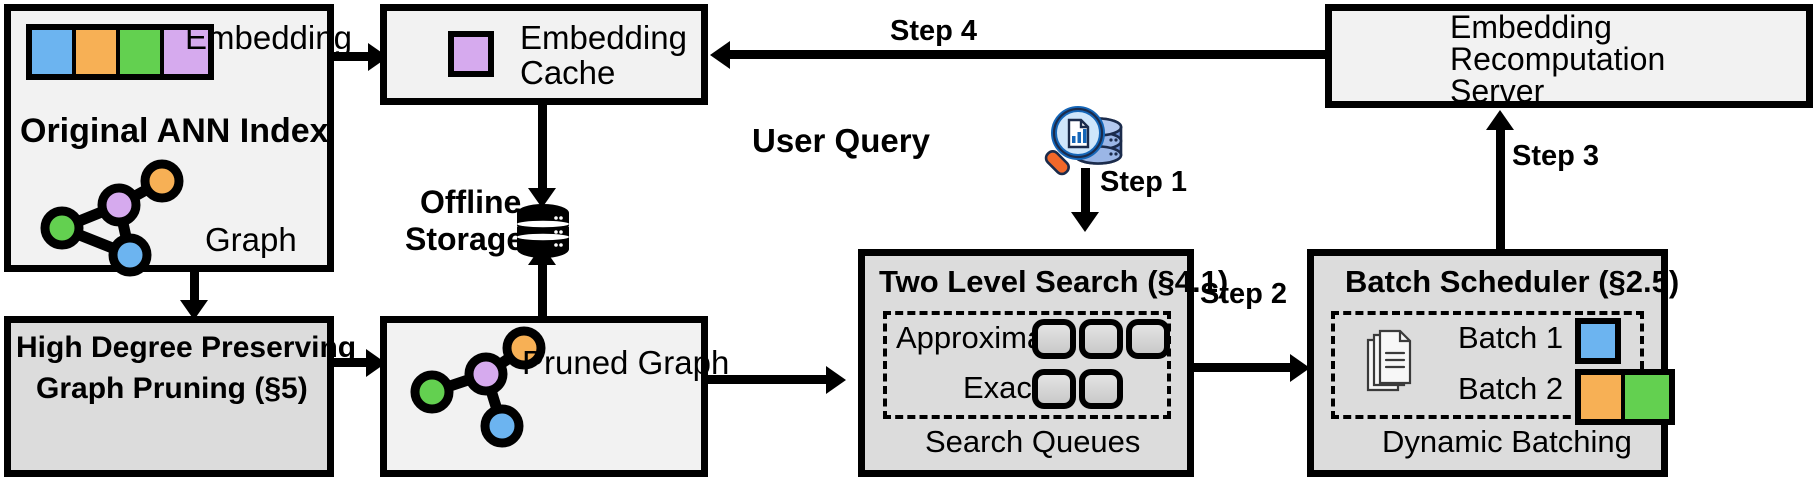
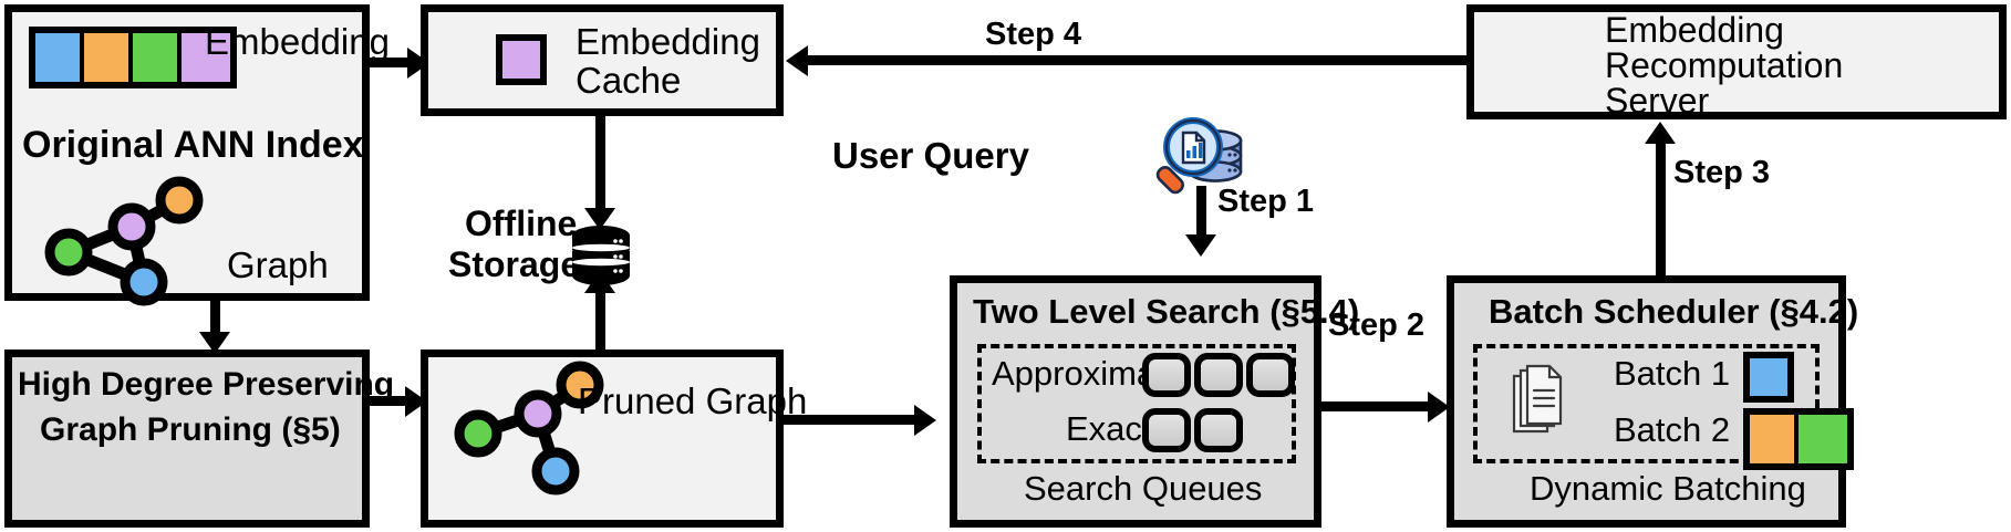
  Embedding
  Original ANN Index
  Graph
  High Degree Preserving
  Graph Pruning (§5)
  Embedding
  Cache
  Offline
  Storage
  Pruned Graph
  User Query
  Step 1
- Two Level Search (§4.1)
+ Two Level Search (§5.4)
  Approxim
  Exac
  Search Queues
  Step 2
- Batch Scheduler (§2.5)
+ Batch Scheduler (§4.2)
  Batch 1
  Batch 2
  Dynamic Batching
  Step 3
  Embedding
  Recomputation
  Server
  Step 4
